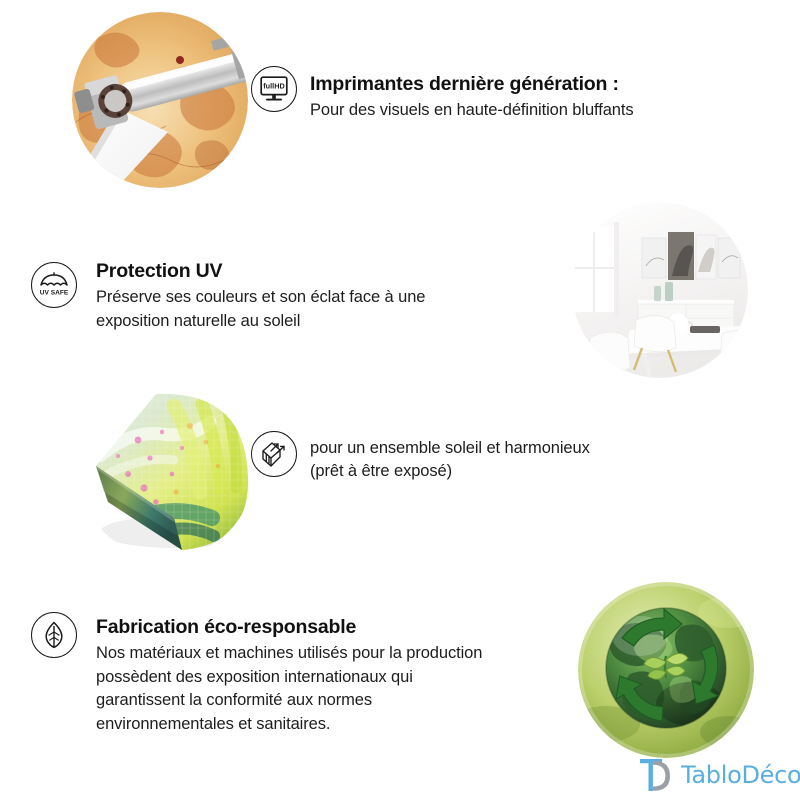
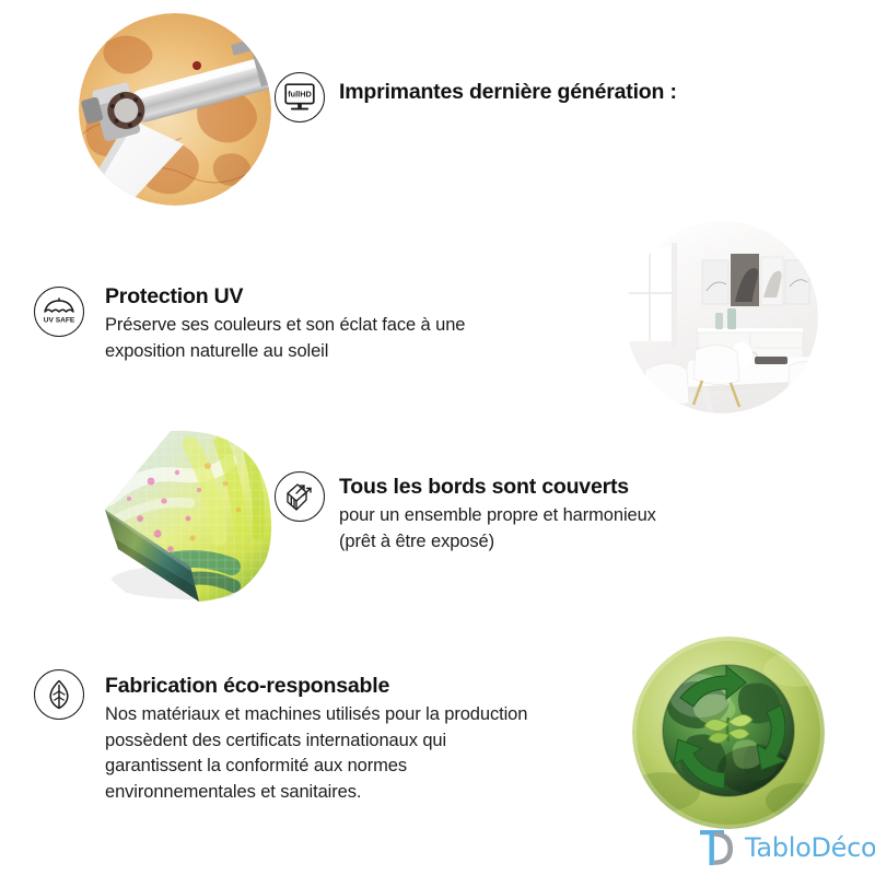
  fullHD
  Imprimantes dernière génération :
- Pour des visuels en haute-définition bluffants
  Protection UV
  Préserve ses couleurs et son éclat face à une
  exposition naturelle au soleil
+ Tous les bords sont couverts
- pour un ensemble soleil et harmonieux
+ pour un ensemble propre et harmonieux
  (prêt à être exposé)
  Fabrication éco-responsable
  Nos matériaux et machines utilisés pour la production
- possèdent des exposition internationaux qui
+ possèdent des certificats internationaux qui
  garantissent la conformité aux normes
  environnementales et sanitaires.
  TabloDéco
